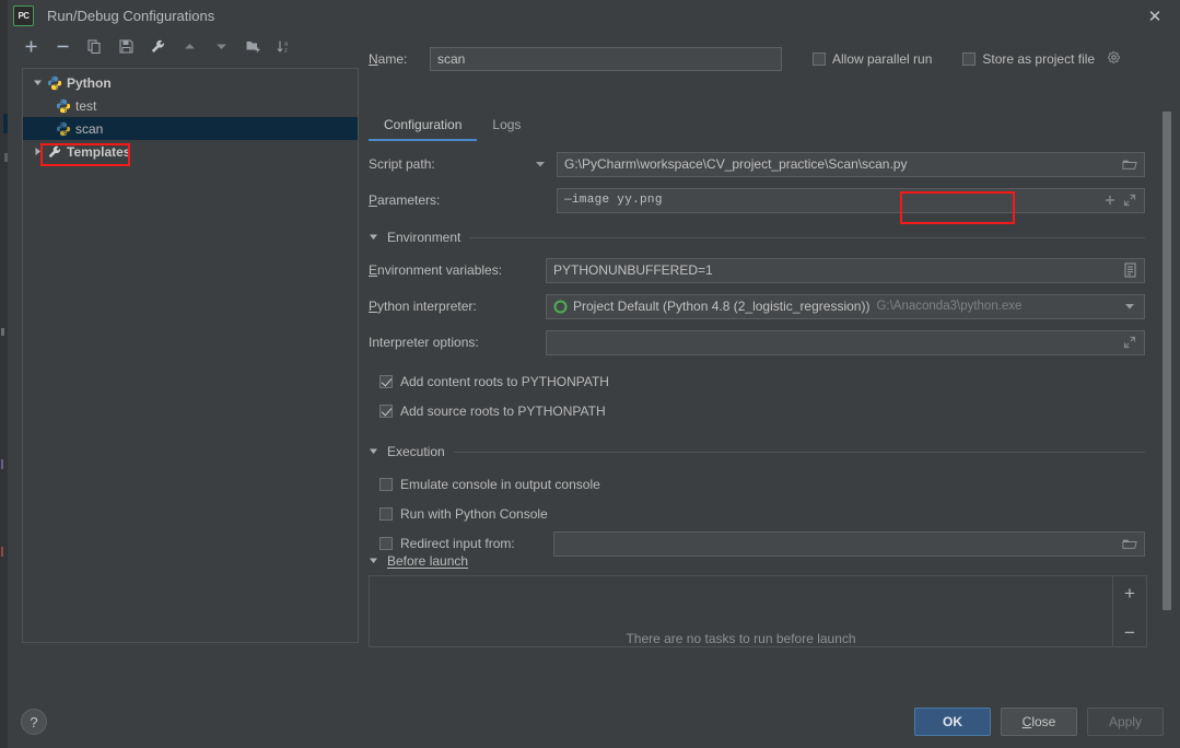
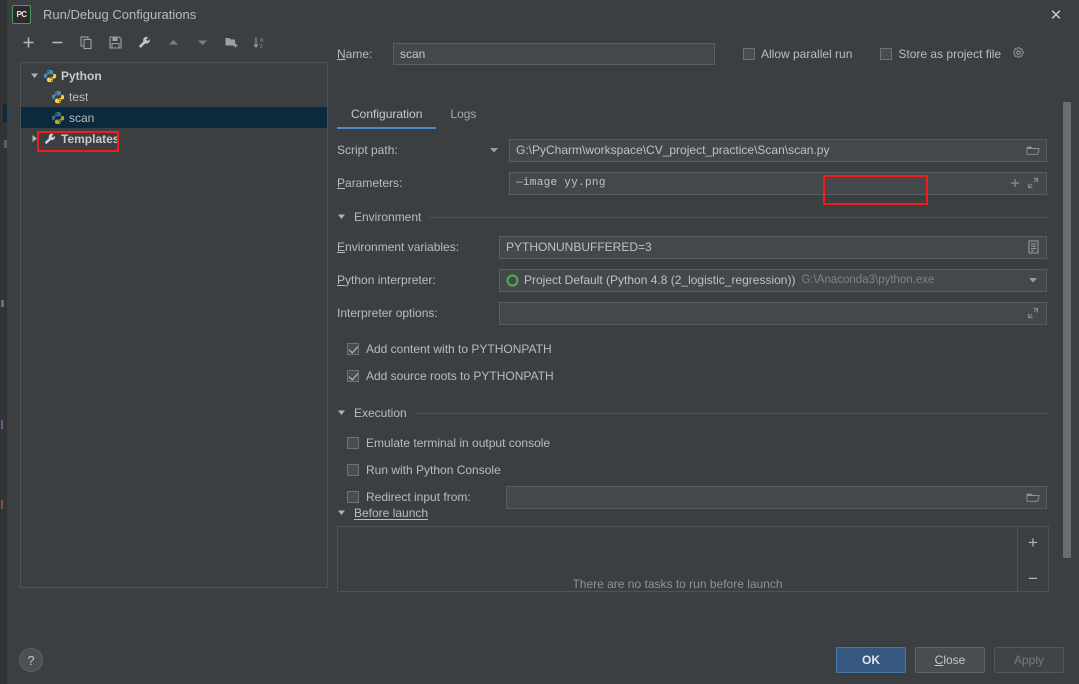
  PC
  Run/Debug Configurations
  ✕
  Python
  test
  scan
  Templates
  Name:
  scan
  Allow parallel run
  Store as project file
  Configuration
  Logs
  Script path:
  G:\PyCharm\workspace\CV_project_practice\Scan\scan.py
  Parameters:
  —image yy.png
  Environment
  Environment variables:
- PYTHONUNBUFFERED=1
+ PYTHONUNBUFFERED=3
  Python interpreter:
  Project Default (Python 4.8 (2_logistic_regression))
  G:\Anaconda3\python.exe
  Interpreter options:
- Add content roots to PYTHONPATH
+ Add content with to PYTHONPATH
  Add source roots to PYTHONPATH
  Execution
- Emulate console in output console
+ Emulate terminal in output console
  Run with Python Console
  Redirect input from:
  Before launch
  There are no tasks to run before launch
  +
  −
  ?
  OK
  C
  lose
  Apply
